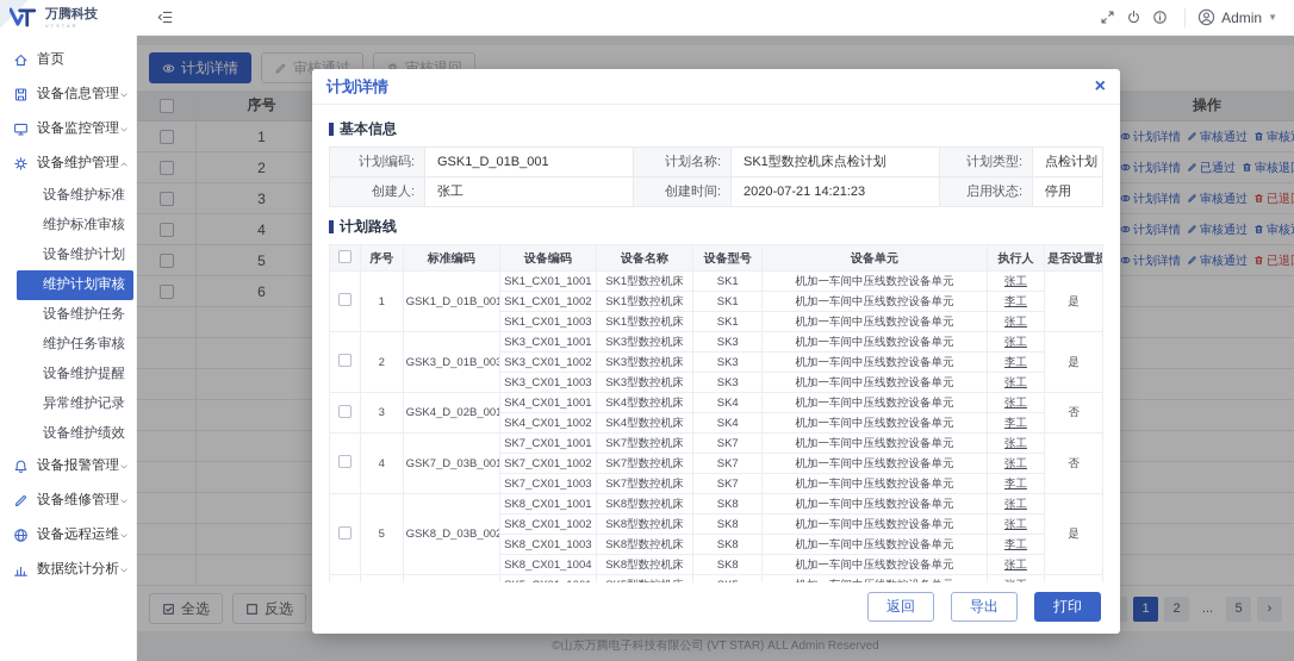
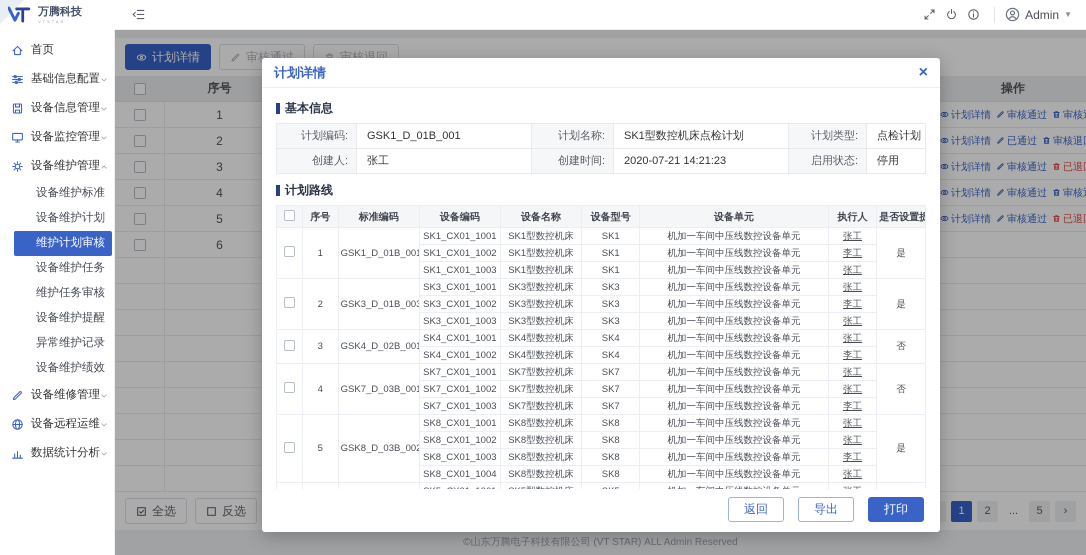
  万腾科技
  Admin
  ▼
  首页
+ 基础信息配置
  设备信息管理
  设备监控管理
  设备维护管理
  设备维护标准
- 维护标准审核
  设备维护计划
  维护计划审核
  设备维护任务
  维护任务审核
  设备维护提醒
  异常维护记录
  设备维护绩效
- 设备报警管理
  设备维修管理
  设备远程运维
  数据统计分析
  计划详情
  审核通过
  审核退回
  序号
  操作
  1
  计划详情
  审核通过
  2
  计划详情
  已通过
  审核退
  3
  计划详情
  审核通过
  4
  计划详情
  审核通过
  5
  计划详情
  审核通过
  6
  全选
  反选
  1
  2
  ...
  5
  ›
  ©山东万腾电子科技有限公司 (VT STAR) ALL Admin Reserved
  计划详情
  ×
  基本信息
  计划编码:
  GSK1_D_01B_001
  计划名称:
  SK1型数控机床点检计划
  计划类型:
  点检计划
  创建人:
  张工
  创建时间:
  2020-07-21 14:21:23
  启用状态:
  停用
  计划路线
  	序号	标准编码	设备编码	设备名称	设备型号	设备单元	执行人	是否设置提
  	1	GSK1_D_01B_001	SK1_CX01_1001	SK1型数控机床	SK1	机加一车间中压线数控设备单元	张工	是
  SK1_CX01_1002	SK1型数控机床	SK1	机加一车间中压线数控设备单元	李工
  SK1_CX01_1003	SK1型数控机床	SK1	机加一车间中压线数控设备单元	张工
  	2	GSK3_D_01B_003	SK3_CX01_1001	SK3型数控机床	SK3	机加一车间中压线数控设备单元	张工	是
  SK3_CX01_1002	SK3型数控机床	SK3	机加一车间中压线数控设备单元	李工
  SK3_CX01_1003	SK3型数控机床	SK3	机加一车间中压线数控设备单元	张工
  	3	GSK4_D_02B_001	SK4_CX01_1001	SK4型数控机床	SK4	机加一车间中压线数控设备单元	张工	否
  SK4_CX01_1002	SK4型数控机床	SK4	机加一车间中压线数控设备单元	李工
  	4	GSK7_D_03B_001	SK7_CX01_1001	SK7型数控机床	SK7	机加一车间中压线数控设备单元	张工	否
  SK7_CX01_1002	SK7型数控机床	SK7	机加一车间中压线数控设备单元	张工
  SK7_CX01_1003	SK7型数控机床	SK7	机加一车间中压线数控设备单元	李工
  	5	GSK8_D_03B_002	SK8_CX01_1001	SK8型数控机床	SK8	机加一车间中压线数控设备单元	张工	是
  SK8_CX01_1002	SK8型数控机床	SK8	机加一车间中压线数控设备单元	张工
  SK8_CX01_1003	SK8型数控机床	SK8	机加一车间中压线数控设备单元	李工
  SK8_CX01_1004	SK8型数控机床	SK8	机加一车间中压线数控设备单元	张工
  返回
  导出
  打印
